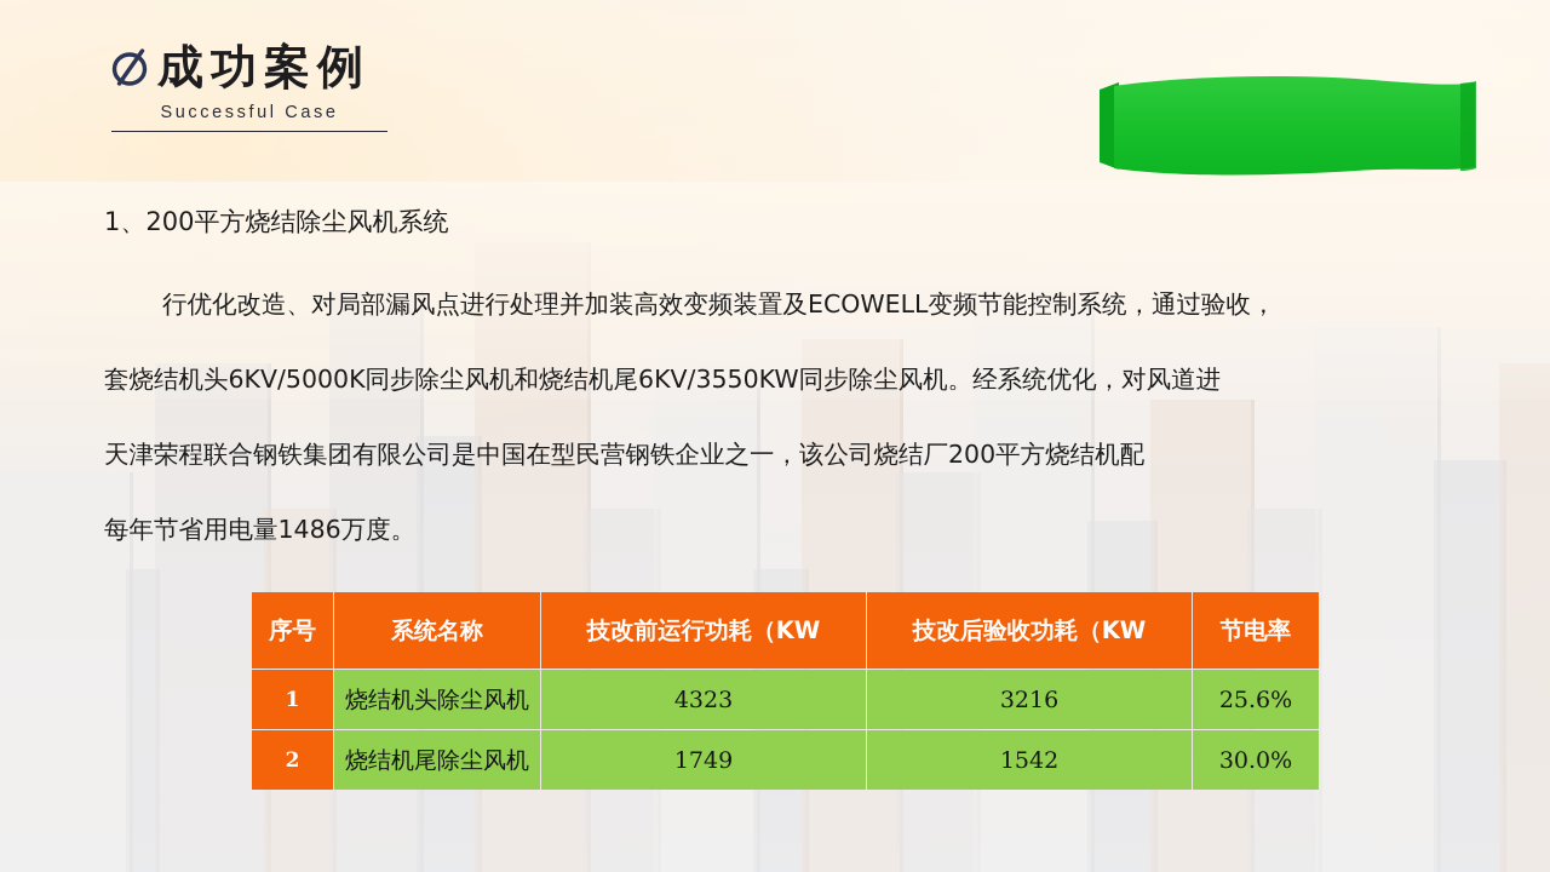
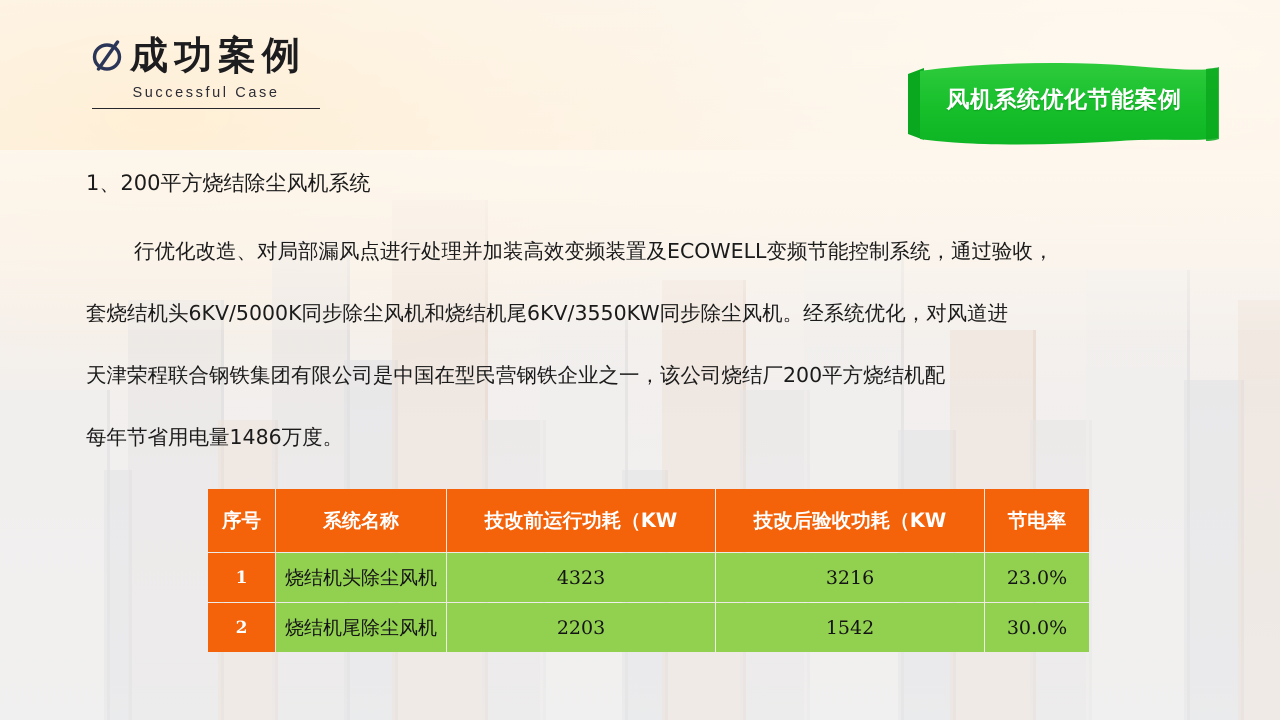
  成功案例
  Successful Case
+ 风机系统优化节能案例
  1、200平方烧结除尘风机系统
  行优化改造、对局部漏风点进行处理并加装高效变频装置及ECOWELL变频节能控制系统，通过验收，
  套烧结机头6KV/5000K同步除尘风机和烧结机尾6KV/3550KW同步除尘风机。经系统优化，对风道进
  天津荣程联合钢铁集团有限公司是中国在型民营钢铁企业之一，该公司烧结厂200平方烧结机配
  每年节省用电量1486万度。
  序号	系统名称	技改前运行功耗（KW	技改后验收功耗（KW	节电率
- 1	烧结机头除尘风机	4323	3216	25.6%
+ 1	烧结机头除尘风机	4323	3216	23.0%
- 2	烧结机尾除尘风机	1749	1542	30.0%
+ 2	烧结机尾除尘风机	2203	1542	30.0%
